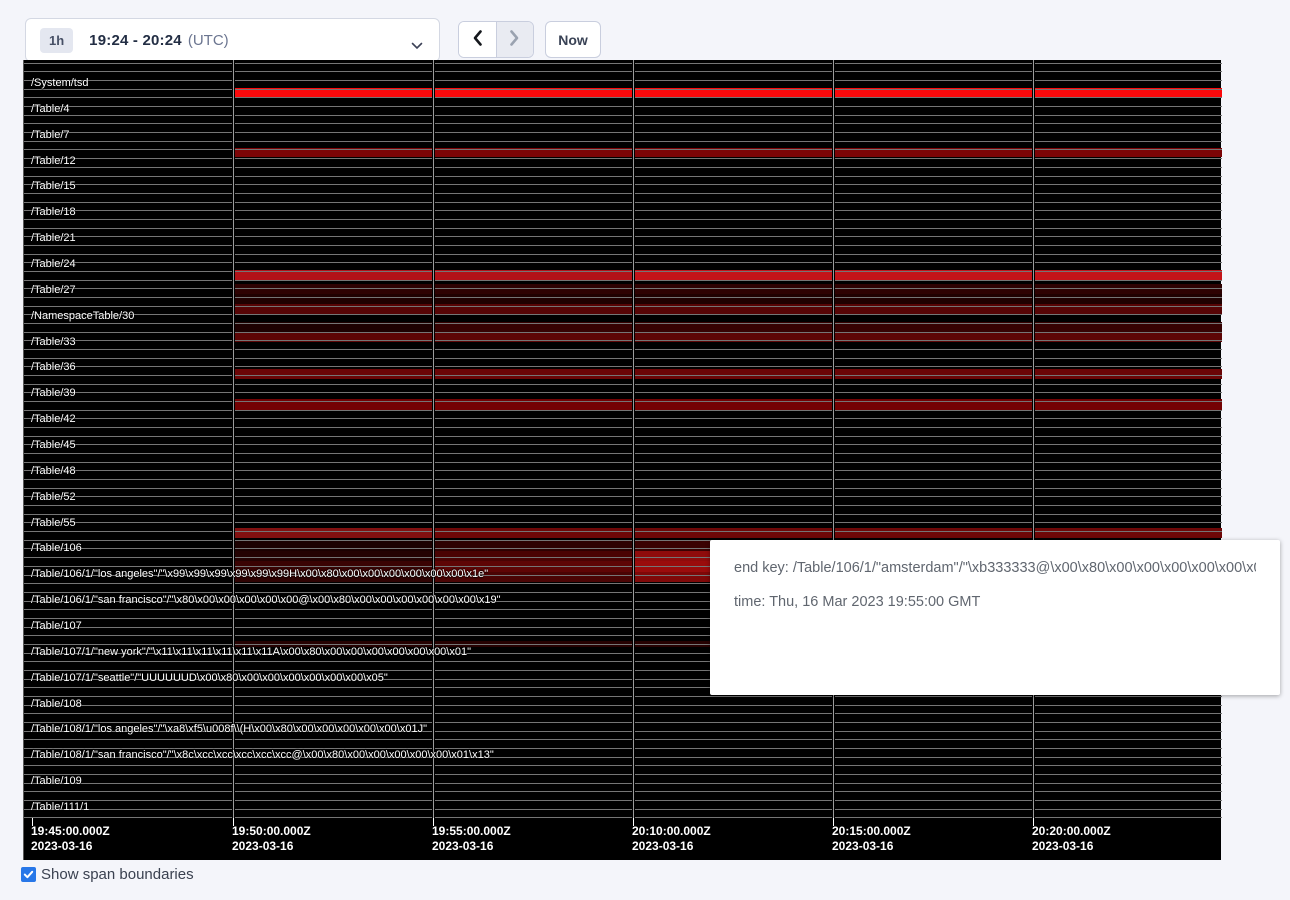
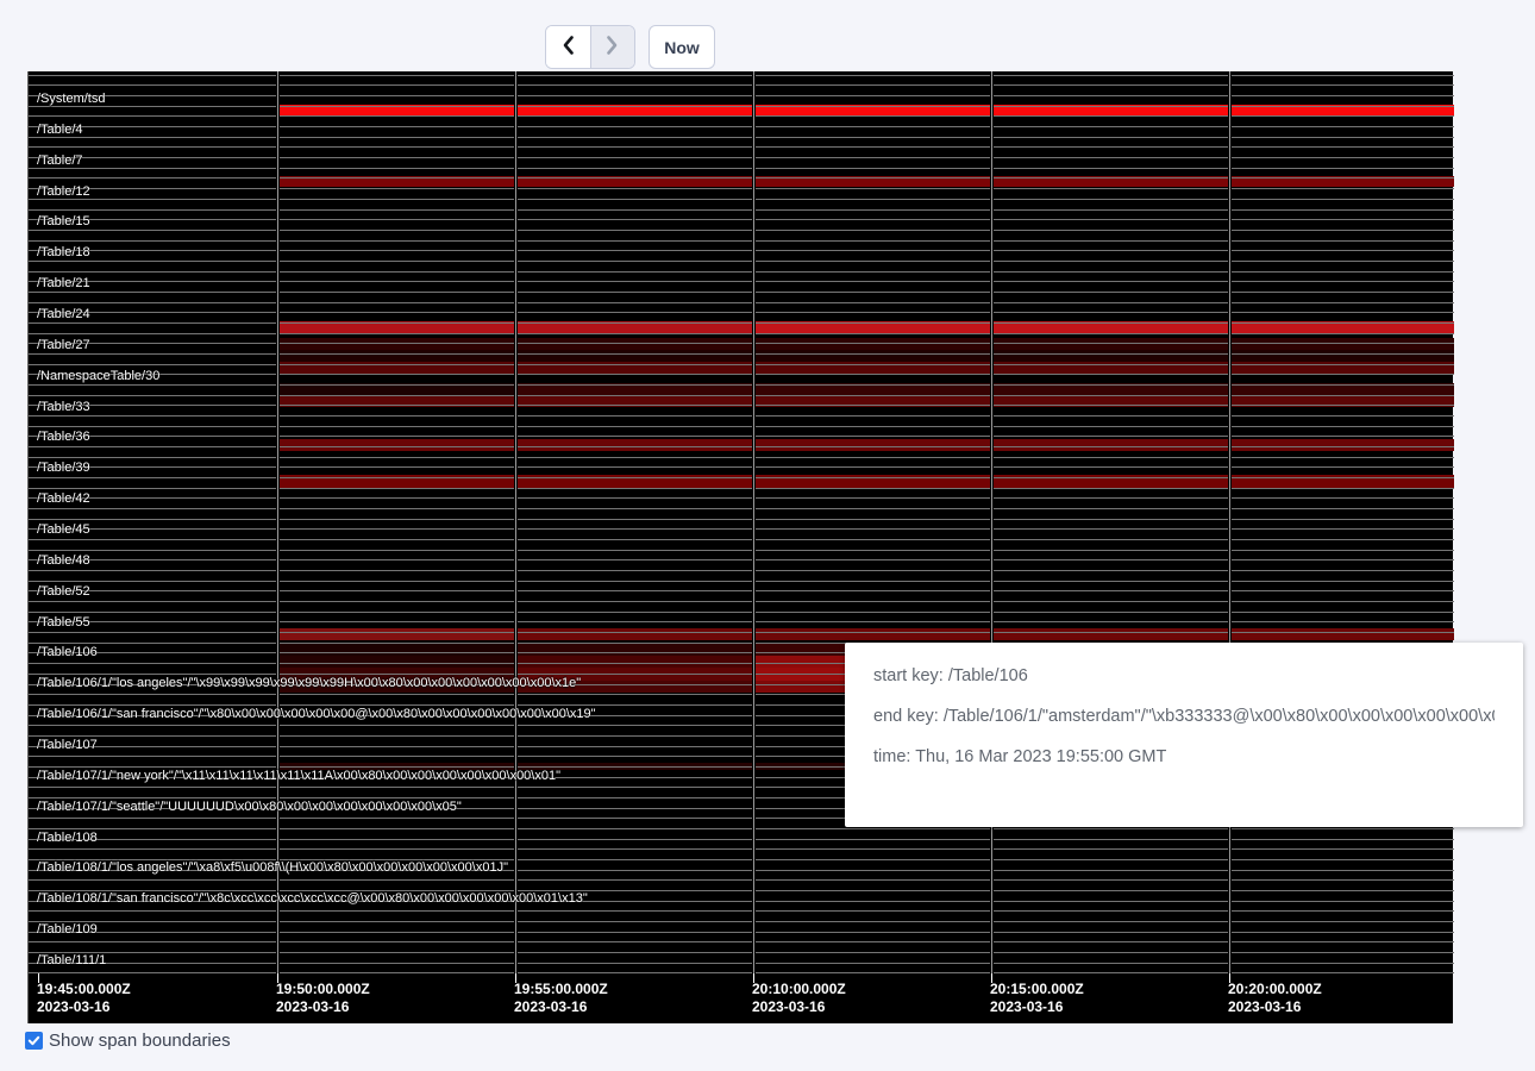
- 1h
- 19:24 - 20:24
- (UTC)
  Now
  /System/tsd
  /Table/4
  /Table/7
  /Table/12
  /Table/15
  /Table/18
  /Table/21
  /Table/24
  /Table/27
  /NamespaceTable/30
  /Table/33
  /Table/36
  /Table/39
  /Table/42
  /Table/45
  /Table/48
  /Table/52
  /Table/55
  /Table/106
  /Table/106/1/"los angeles"/"\x99\x99\x99\x99\x99\x99H\x00\x80\x00\x00\x00\x00\x00\x00\x1e"
  /Table/106/1/"san francisco"/"\x80\x00\x00\x00\x00\x00@\x00\x80\x00\x00\x00\x00\x00\x00\x19"
  /Table/107
  /Table/107/1/"new york"/"\x11\x11\x11\x11\x11\x11A\x00\x80\x00\x00\x00\x00\x00\x00\x01"
  /Table/107/1/"seattle"/"UUUUUUD\x00\x80\x00\x00\x00\x00\x00\x00\x05"
  /Table/108
  /Table/108/1/"los angeles"/"\xa8\xf5\u008f\\(H\x00\x80\x00\x00\x00\x00\x00\x01J"
  /Table/108/1/"san francisco"/"\x8c\xcc\xcc\xcc\xcc\xcc@\x00\x80\x00\x00\x00\x00\x00\x01\x13"
  /Table/109
  /Table/111/1
  19:45:00.000Z
  2023-03-16
  19:50:00.000Z
  2023-03-16
  19:55:00.000Z
  2023-03-16
  20:10:00.000Z
  2023-03-16
  20:15:00.000Z
  2023-03-16
  20:20:00.000Z
  2023-03-16
+ start key: /Table/106
  end key: /Table/106/1/"amsterdam"/"\xb333333@\x00\x80\x00\x00\x00\x00\x00\x
  time: Thu, 16 Mar 2023 19:55:00 GMT
  Show span boundaries
